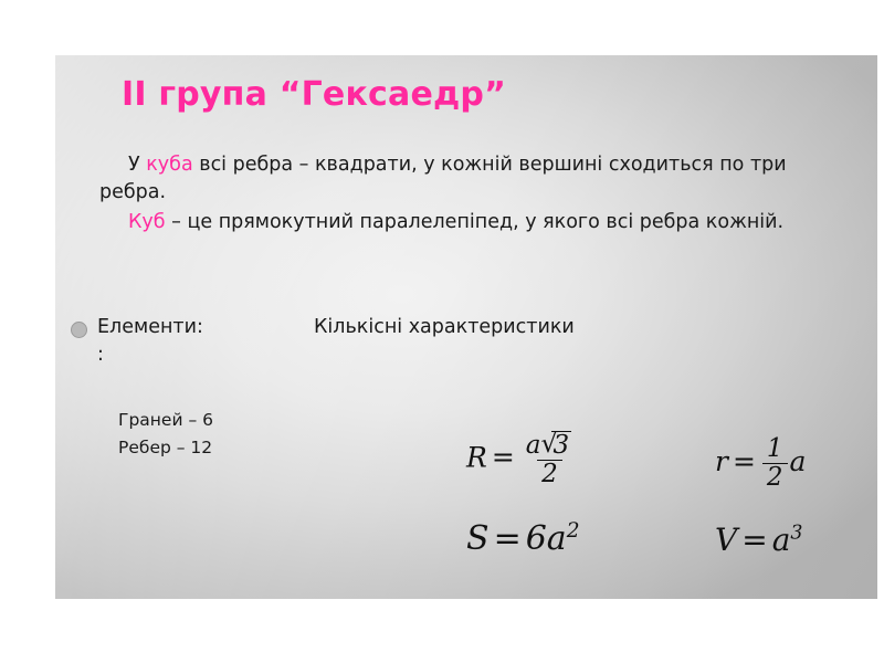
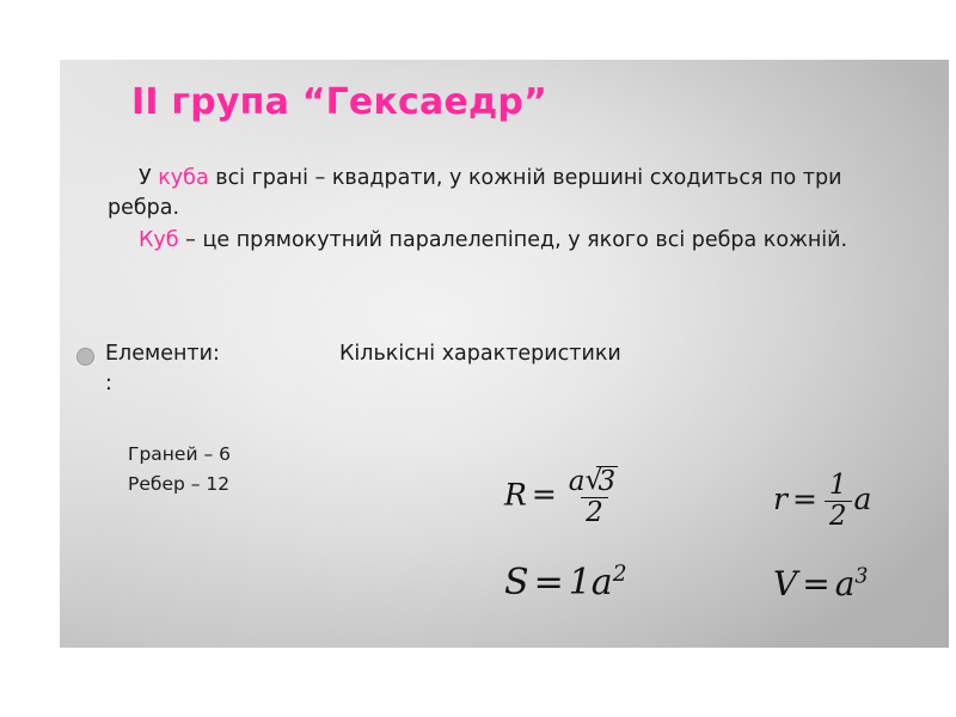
  II група “Гексаедр”
- У куба всі ребра – квадрати, у кожній вершині сходиться по три ребра.
+ У куба всі грані – квадрати, у кожній вершині сходиться по три ребра.
  Куб – це прямокутний паралелепіпед, у якого всі ребра кожній.
  Елементи: Кількісні характеристики
  :
  Граней – 6
  Ребер – 12
  R =
  a 3
  2
  r =
  1
  2
  a
- S=6a2
+ S=1a2
  V = a3
